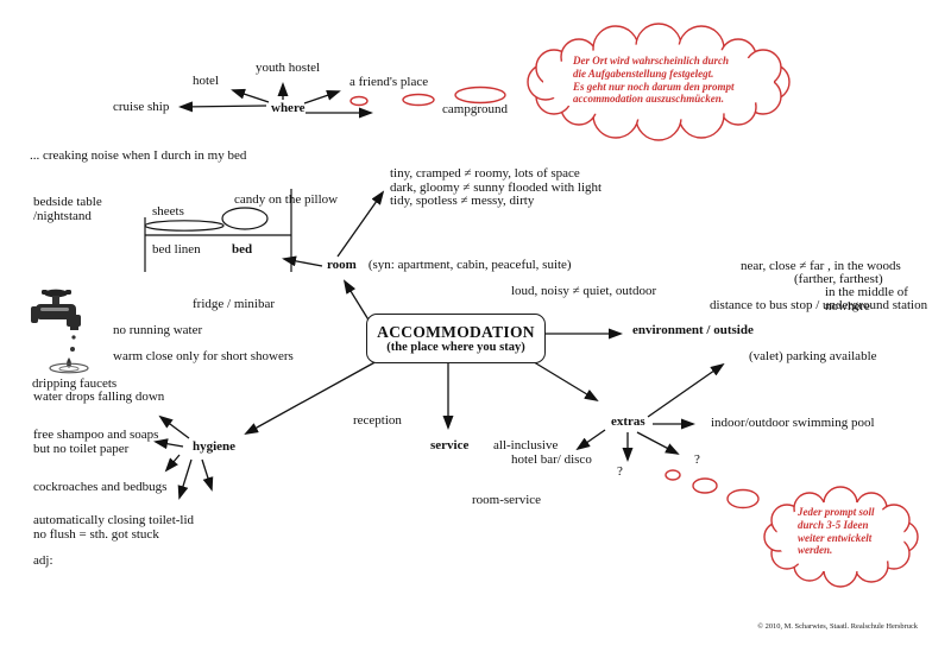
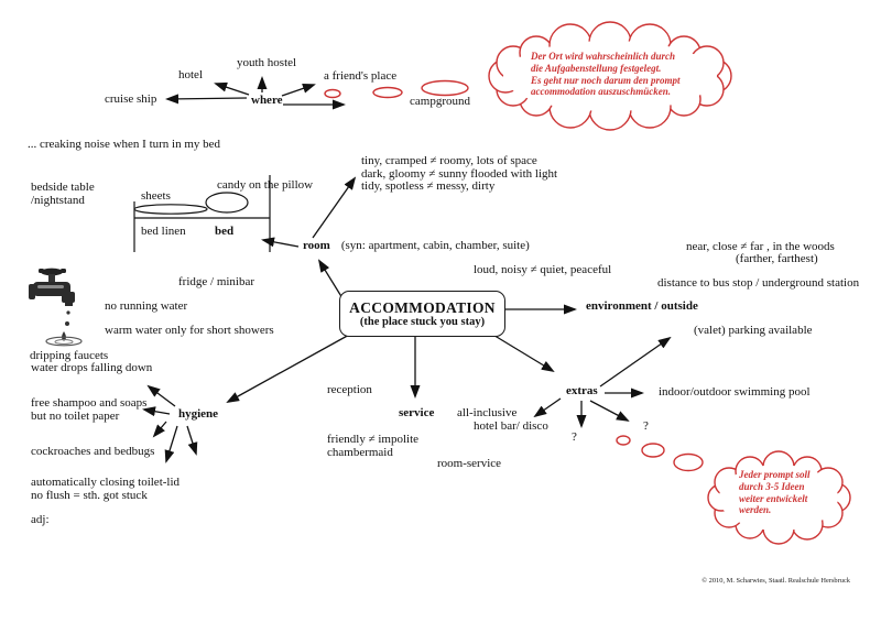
  cruise ship
  hotel
  youth hostel
  where
  a friend's place
  campground
- ... creaking noise when I durch in my bed
+ ... creaking noise when I turn in my bed
  bedside table
  /nightstand
  sheets
  candy on the pillow
  bed linen
  bed
- room (syn: apartment, cabin, peaceful, suite)
+ room (syn: apartment, cabin, chamber, suite)
  tiny, cramped ≠ roomy, lots of space
  dark, gloomy ≠ sunny flooded with light
  tidy, spotless ≠ messy, dirty
- loud, noisy ≠ quiet, outdoor
+ loud, noisy ≠ quiet, peaceful
  ACCOMMODATION
- (the place where you stay)
+ (the place stuck you stay)
  environment / outside
  near, close ≠ far , in the woods
  (farther, farthest)
- in the middle of nowhere
  distance to bus stop / underground station
  (valet) parking available
  fridge / minibar
  no running water
- warm close only for short showers
+ warm water only for short showers
  dripping faucets
  water drops falling down
  hygiene
  free shampoo and soaps
  but no toilet paper
  cockroaches and bedbugs
  automatically closing toilet-lid
  no flush = sth. got stuck
  adj:
  reception
  service
+ friendly ≠ impolite
+ chambermaid
  room-service
  all-inclusive
  hotel bar/ disco
  extras
  indoor/outdoor swimming pool
  ?
  ?
  Der Ort wird wahrscheinlich durch
  die Aufgabenstellung festgelegt.
  Es geht nur noch darum den prompt
  accommodation auszuschmücken.
  Jeder prompt soll
  durch 3-5 Ideen
  weiter entwickelt
  werden.
